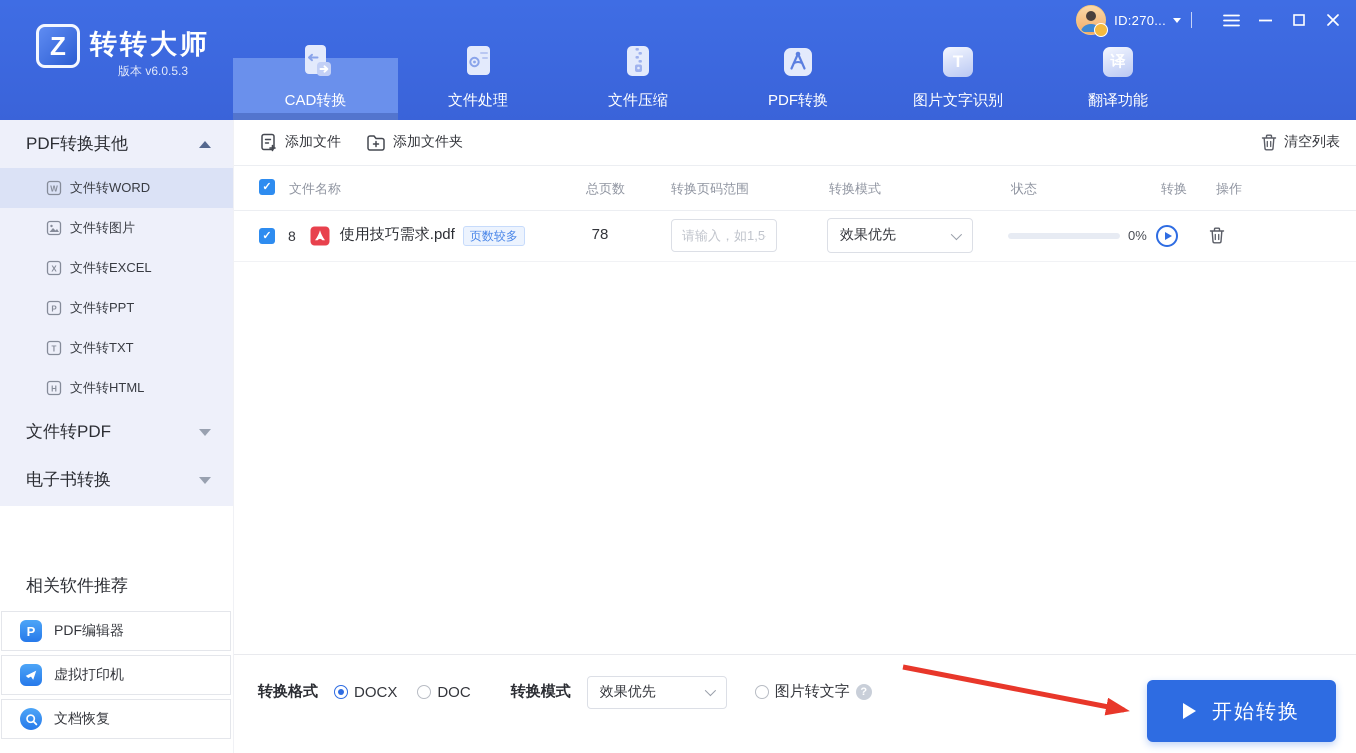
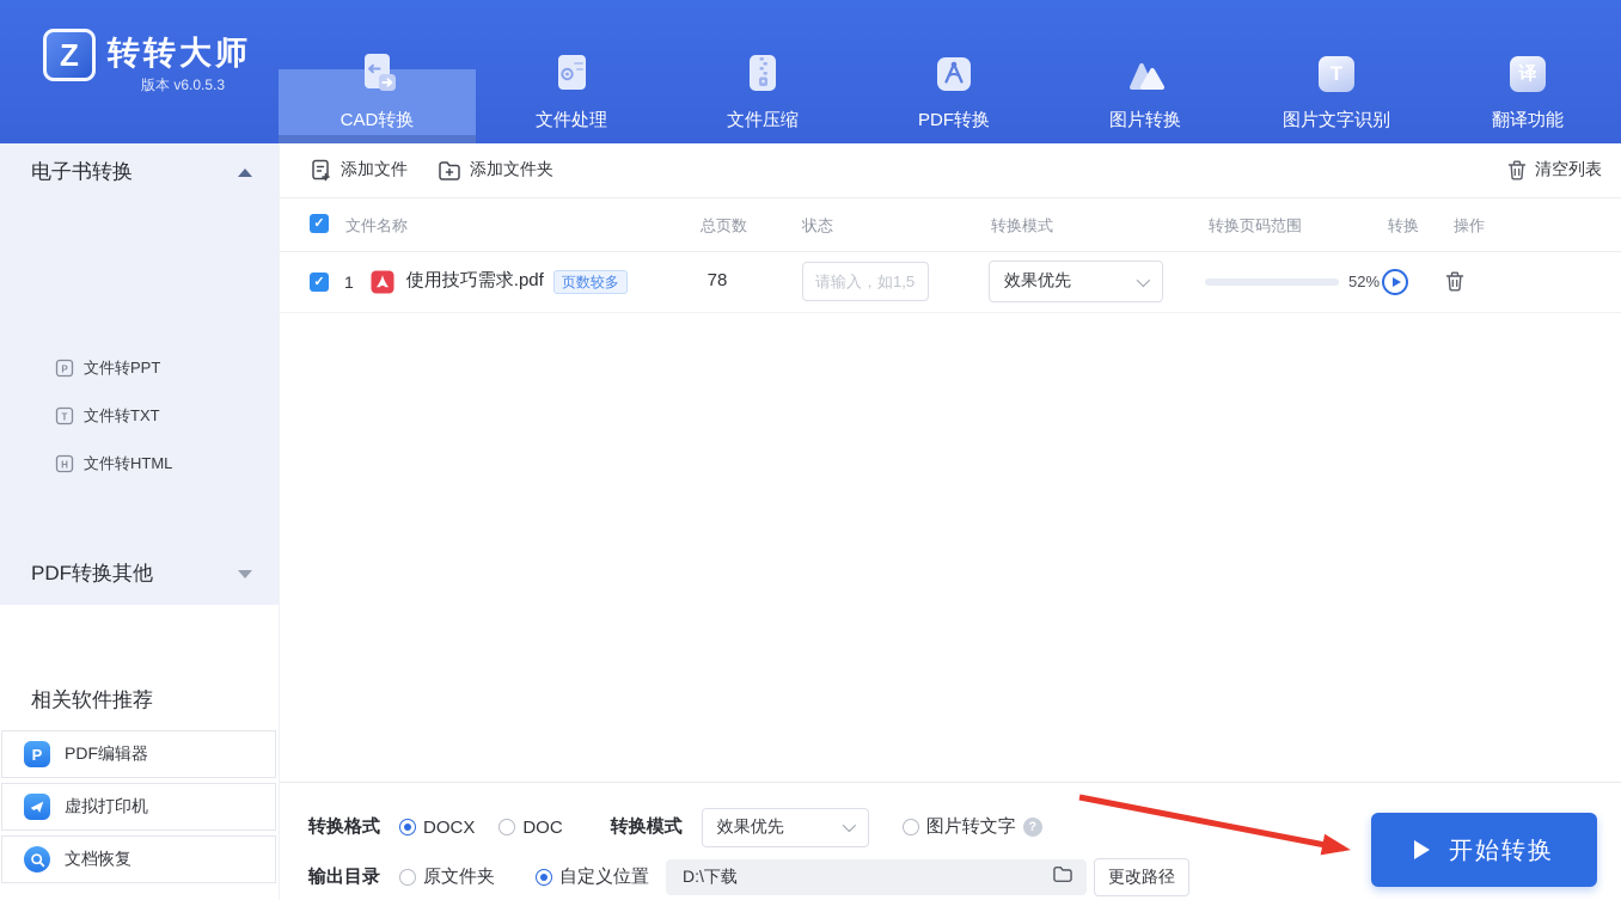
  Z
  转转大师
  版本 v6.0.5.3
  CAD转换
  文件处理
  文件压缩
  PDF转换
+ 图片转换
  T
  图片文字识别
  译
  翻译功能
- ID:270...
- PDF转换其他
+ 电子书转换
- W
- 文件转WORD
- 文件转图片
- X
- 文件转EXCEL
  P
  文件转PPT
  T
  文件转TXT
  H
  文件转HTML
- 文件转PDF
- 电子书转换
+ PDF转换其他
  相关软件推荐
  P
  PDF编辑器
  虚拟打印机
  文档恢复
  添加文件
  添加文件夹
  清空列表
  文件名称
  总页数
- 转换页码范围
+ 状态
  转换模式
- 状态
+ 转换页码范围
  转换
  操作
- 8
+ 1
  使用技巧需求.pdf
  页数较多
  78
  请输入，如1,5
  效果优先
- 0%
+ 52%
  转换格式
  DOCX
  DOC
  转换模式
  效果优先
  图片转文字
  ?
+ 输出目录
+ 原文件夹
+ 自定义位置
+ D:\下载
+ 更改路径
  开始转换
